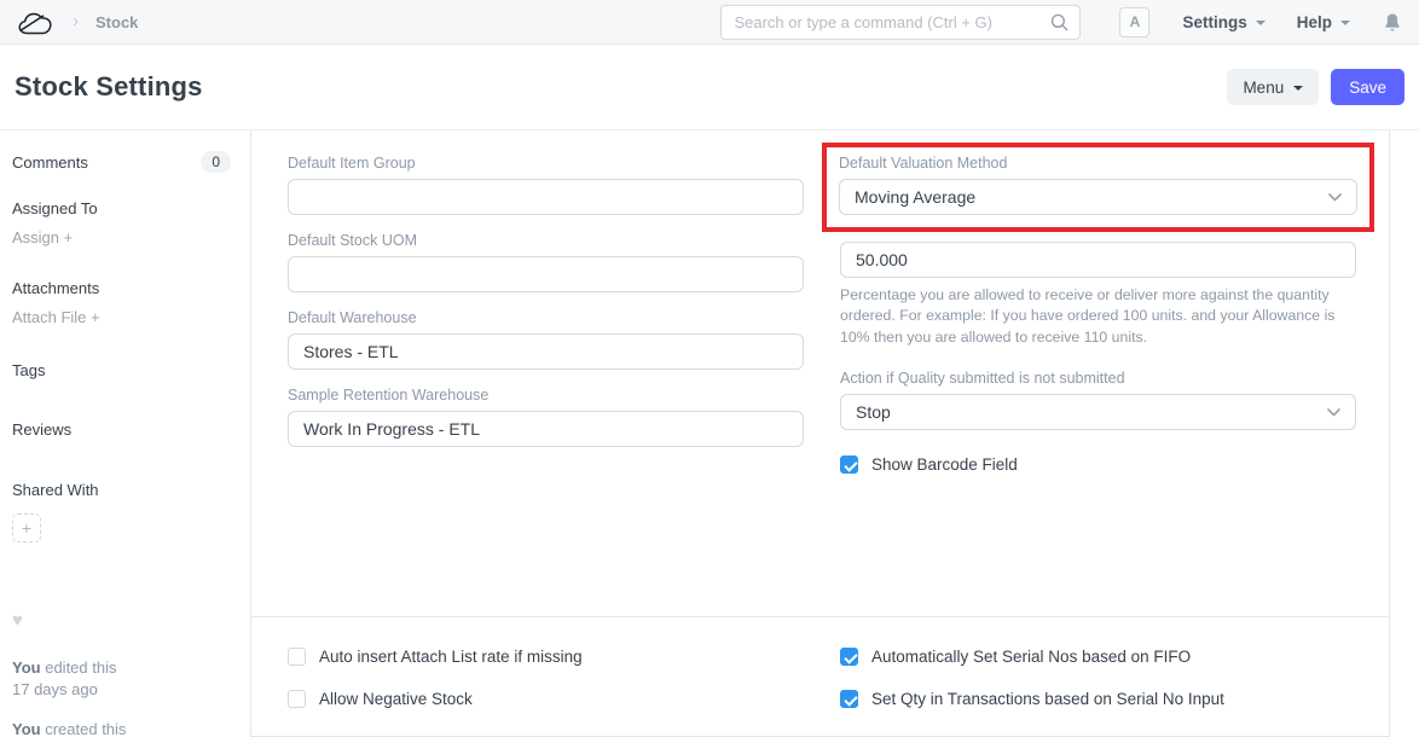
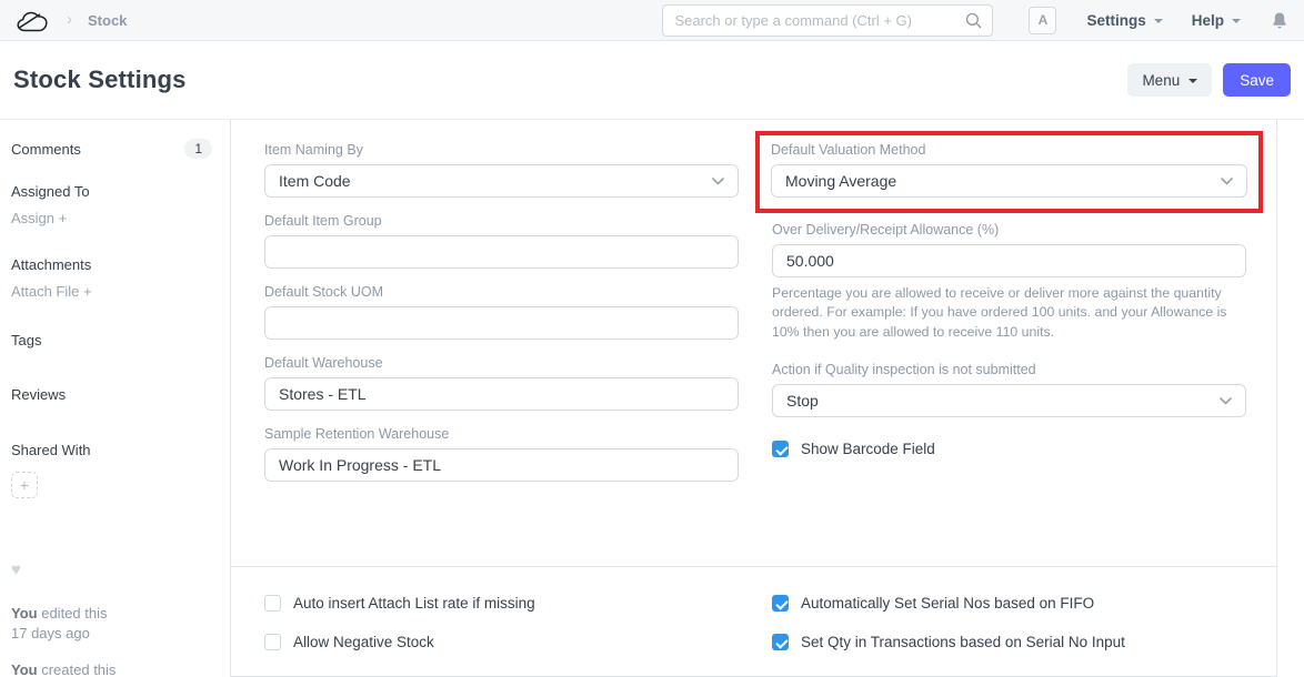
  ›
  Stock
  Search or type a command (Ctrl + G)
  A
  Settings
  Help
  Stock Settings
  Menu
  Save
  Comments
- 0
+ 1
  Assigned To
  Assign +
  Attachments
  Attach File +
  Tags
  Reviews
  Shared With
  +
  ♥
  You edited this
  17 days ago
  You created this
+ Item Naming By
+ Item Code
  Default Item Group
  Default Stock UOM
  Default Warehouse
  Stores - ETL
  Sample Retention Warehouse
  Work In Progress - ETL
  Default Valuation Method
  Moving Average
+ Over Delivery/Receipt Allowance (%)
  50.000
  Percentage you are allowed to receive or deliver more against the quantity ordered. For example: If you have ordered 100 units. and your Allowance is 10% then you are allowed to receive 110 units.
- Action if Quality submitted is not submitted
+ Action if Quality inspection is not submitted
  Stop
  Show Barcode Field
  Auto insert Attach List rate if missing
  Allow Negative Stock
  Automatically Set Serial Nos based on FIFO
  Set Qty in Transactions based on Serial No Input
